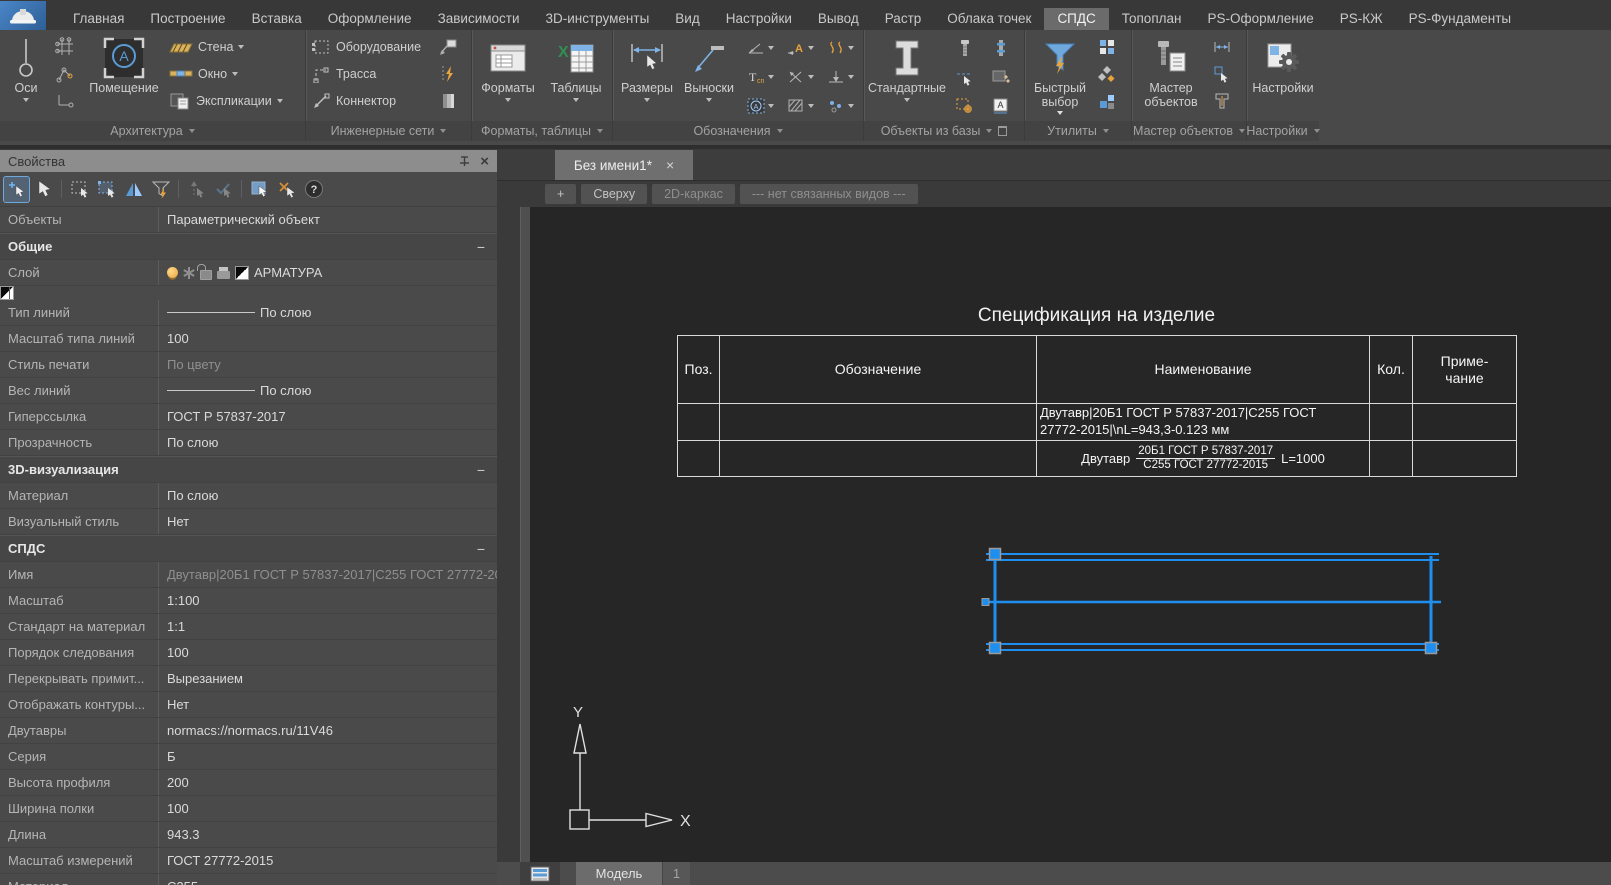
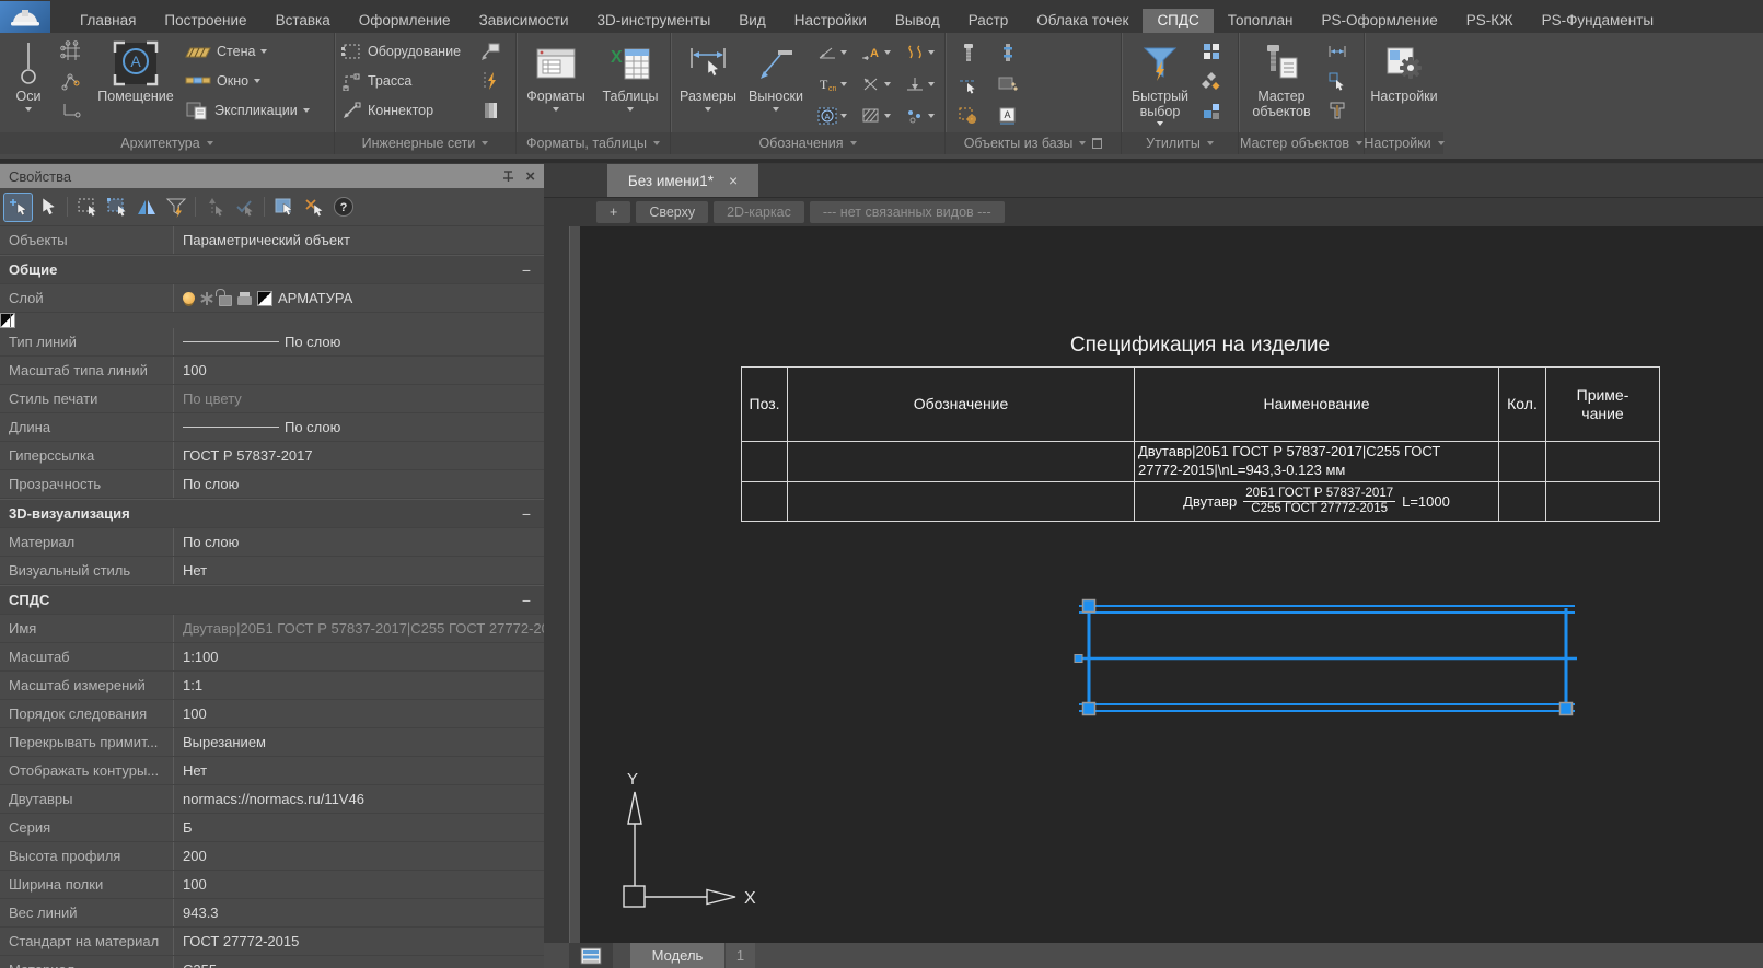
  Главная
  Построение
  Вставка
  Оформление
  Зависимости
  3D-инструменты
  Вид
  Настройки
  Вывод
  Растр
  Облака точек
  СПДС
  Топоплан
  PS-Оформление
  PS-КЖ
  PS-Фундаменты
  Оси
  A
  Помещение
  Стена
  Окно
  Экспликации
  Архитектура
  Оборудование
  Трасса
  Коннектор
  Инженерные сети
  Форматы
  X
  Таблицы
  Форматы, таблицы
  Размеры
  Выноски
  A
  T
  Обозначения
- Стандартные
  A
  Объекты из базы
  Быстрый выбор
  Утилиты
  Мастер объектов
  Мастер объектов
  Настройки
  Настройки
  Свойства
  ×
  ?
  Объекты
  Параметрический объект
  Общие
  −
  Слой
  АРМАТУРА
  Тип линий
  По слою
  Масштаб типа линий
  100
  Стиль печати
  По цвету
- Вес линий
+ Длина
  По слою
  Гиперссылка
  ГОСТ Р 57837-2017
  Прозрачность
  По слою
  3D-визуализация
  −
  Материал
  По слою
  Визуальный стиль
  Нет
  СПДС
  −
  Имя
  Двутавр|20Б1 ГОСТ Р 57837-2017|С255 ГОСТ 27772-2
  Масштаб
  1:100
- Стандарт на материал
+ Масштаб измерений
  1:1
  Порядок следования
  100
  Перекрывать примит...
  Вырезанием
  Отображать контуры...
  Нет
  Двутавры
  normacs://normacs.ru/11V46
  Серия
  Б
  Высота профиля
  200
  Ширина полки
  100
- Длина
+ Вес линий
  943.3
- Масштаб измерений
+ Стандарт на материал
  ГОСТ 27772-2015
  Без имени1*
  ×
  +
  Сверху
  2D-каркас
  --- нет связанных видов ---
  Спецификация на изделие
  Поз.
  Обозначение
  Наименование
  Кол.
  Приме-
  чание
  Двутавр|20Б1 ГОСТ Р 57837-2017|С255 ГОСТ
  27772-2015|\nL=943,3-0.123 мм
  Двутавр
  20Б1 ГОСТ Р 57837-2017
  С255 ГОСТ 27772-2015
  L=1000
  Y
  X
  Модель
  1
